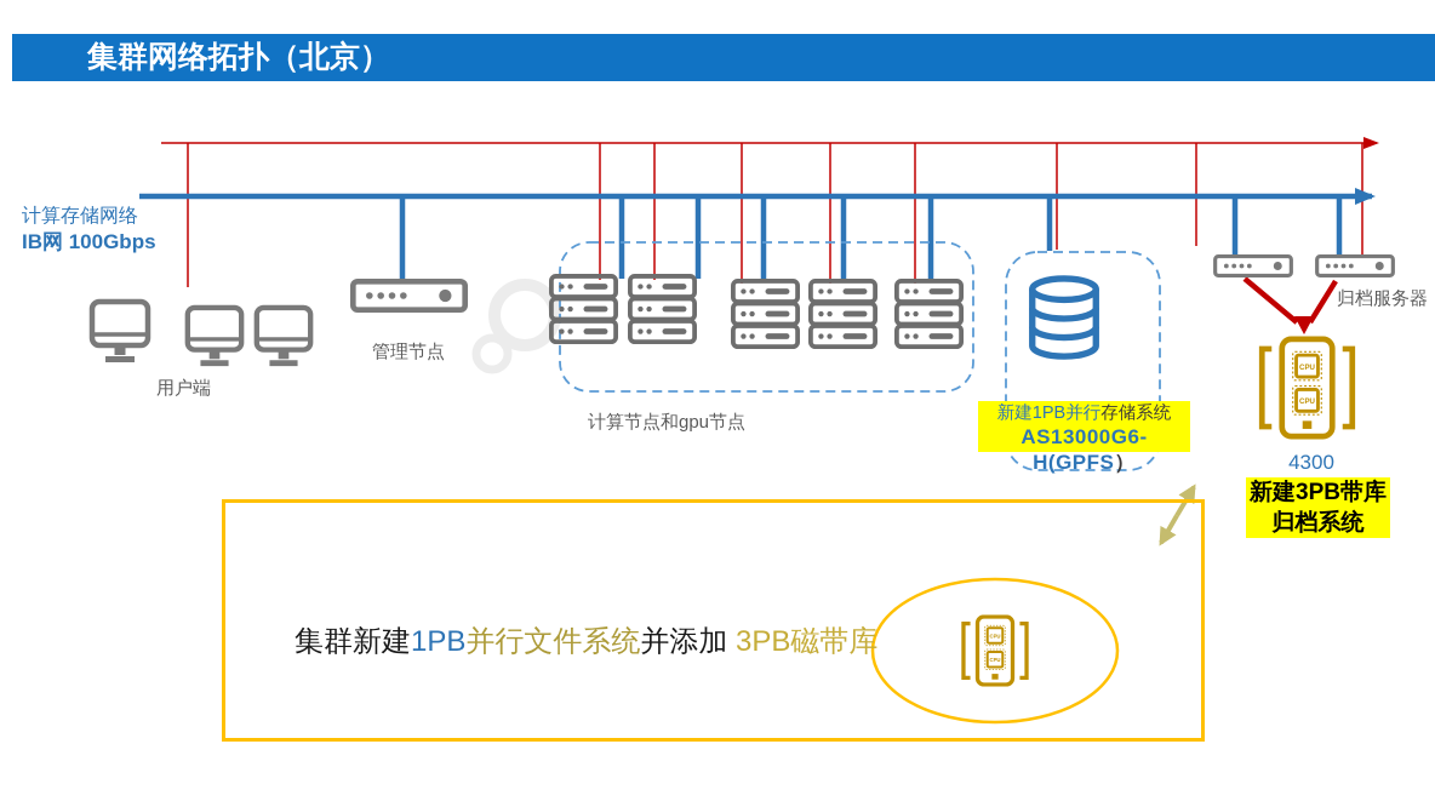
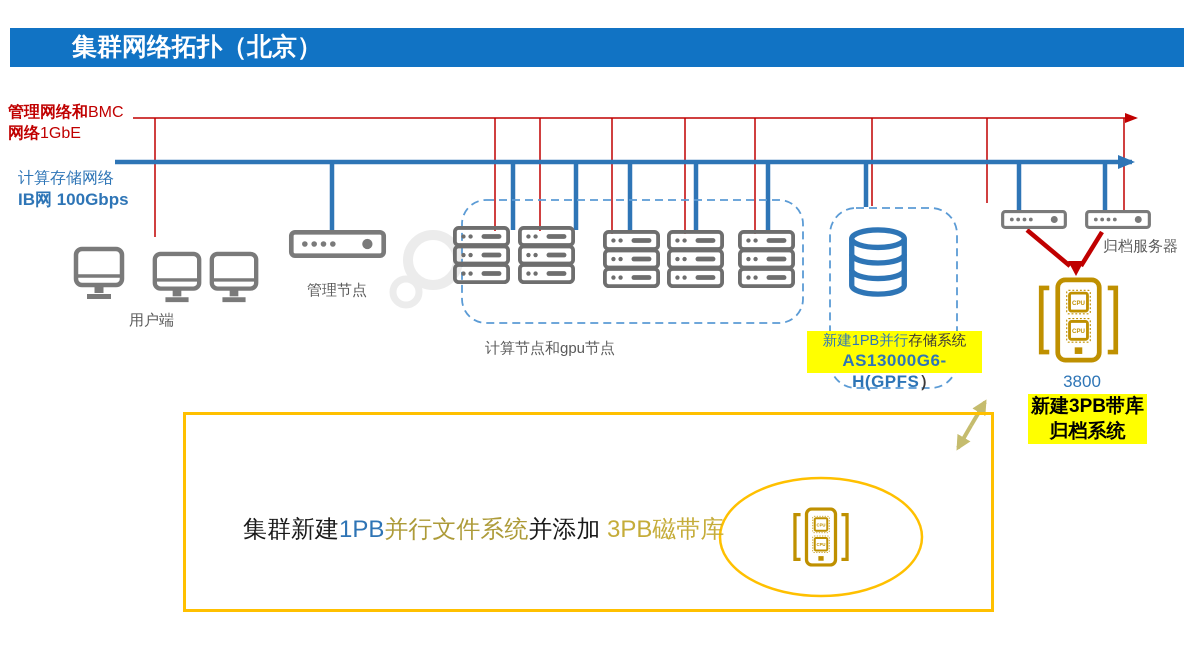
  集群网络拓扑（北京）
+ 管理网络和BMC
+ 网络1GbE
  计算存储网络
  IB网 100Gbps
  用户端
  管理节点
  计算节点和gpu节点
  新建1PB并行存储系统
  AS13000G6-H(GPFS）
  归档服务器
- 4300
+ 3800
  新建3PB带库
  归档系统
  集群新建1PB并行文件系统并添加 3PB磁带库
